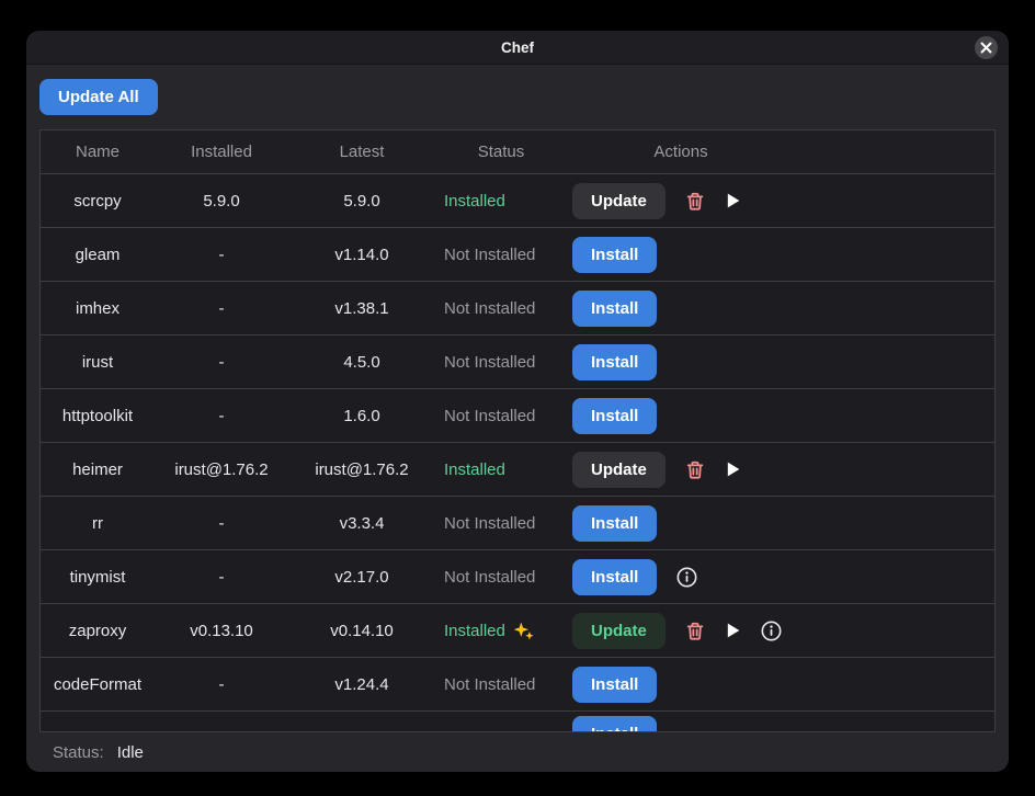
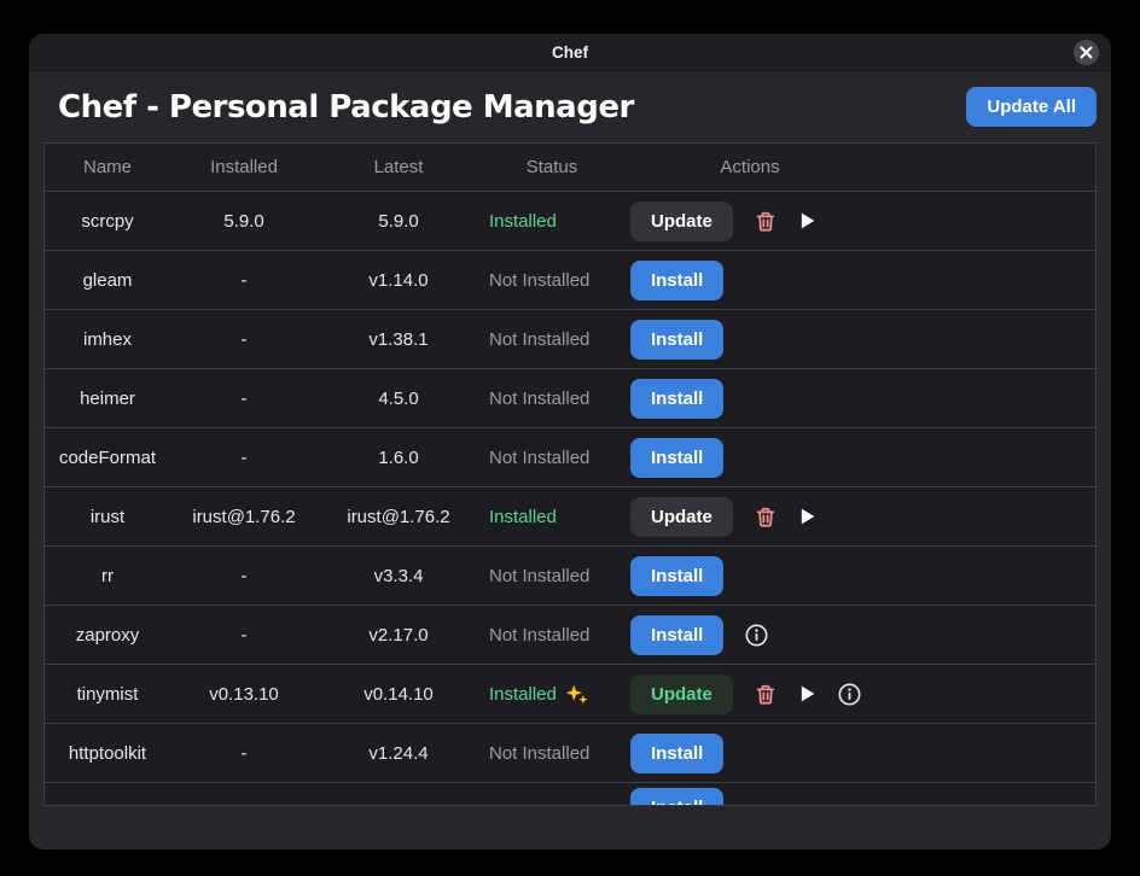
  Chef
+ Chef - Personal Package Manager
  Update All
  Name
  Installed
  Latest
  Status
  Actions
  scrcpy
  5.9.0
  5.9.0
  Installed
  Update
  gleam
  -
  v1.14.0
  Not Installed
  Install
  imhex
  -
  v1.38.1
  Not Installed
  Install
- irust
+ heimer
  -
  4.5.0
  Not Installed
  Install
- httptoolkit
+ codeFormat
  -
  1.6.0
  Not Installed
  Install
- heimer
+ irust
  irust@1.76.2
  irust@1.76.2
  Installed
  Update
  rr
  -
  v3.3.4
  Not Installed
  Install
- tinymist
+ zaproxy
  -
  v2.17.0
  Not Installed
  Install
- zaproxy
+ tinymist
  v0.13.10
  v0.14.10
  Installed
  Update
- codeFormat
+ httptoolkit
  -
  v1.24.4
  Not Installed
  Install
- Status:
- Idle
